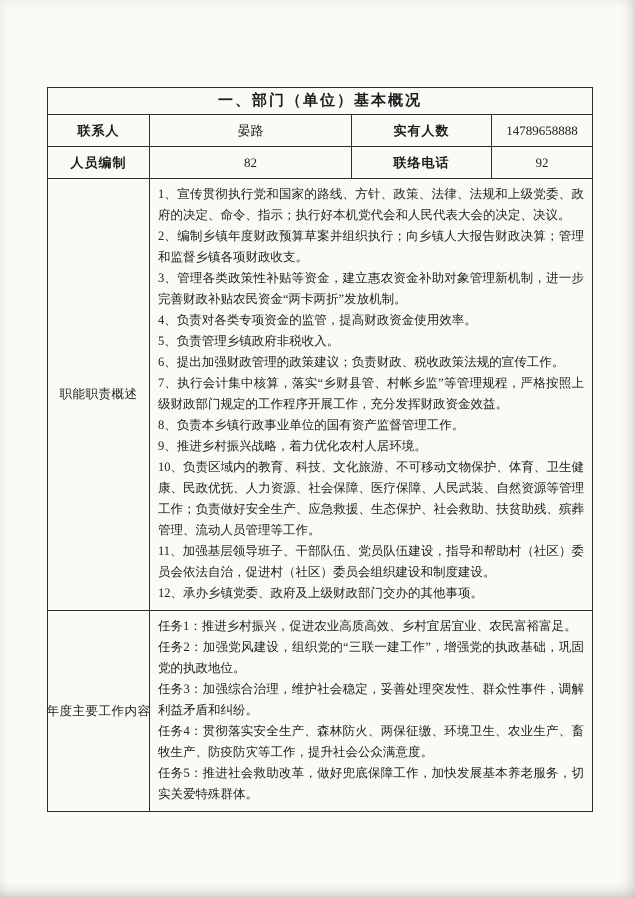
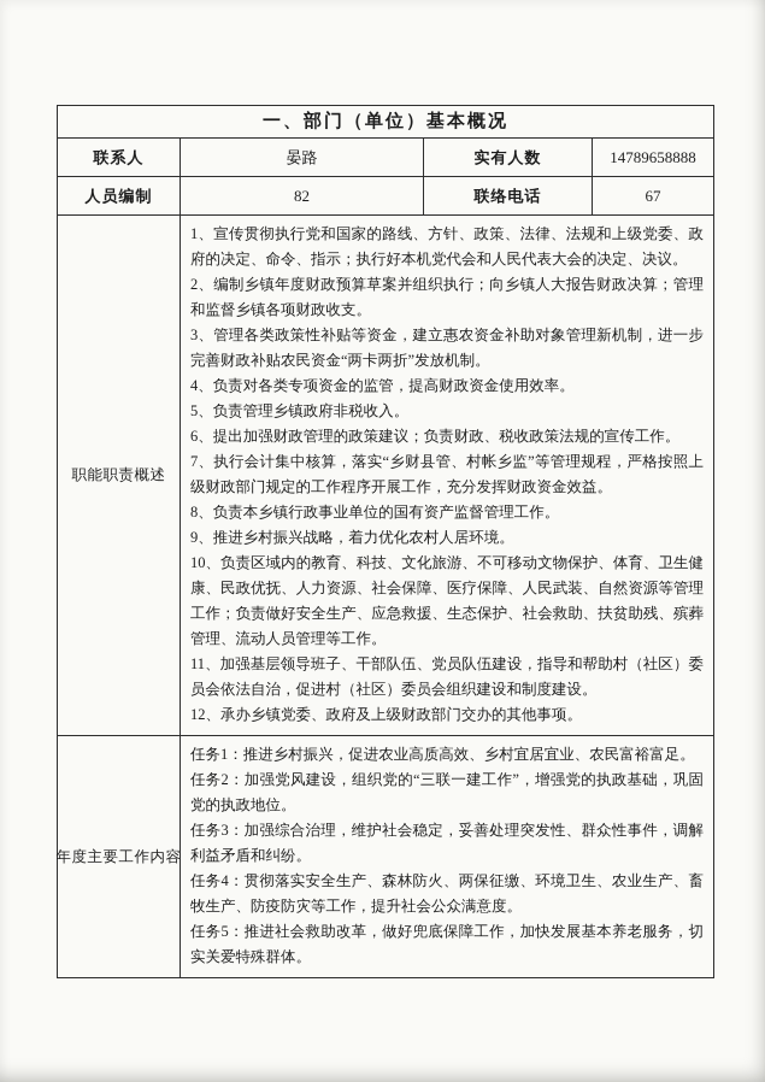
  一、部门（单位）基本概况
  联系人
  晏路
  实有人数
  14789658888
  人员编制
  82
  联络电话
- 92
+ 67
  职能职责概述
  1、宣传贯彻执行党和国家的路线、方针、政策、法律、法规和上级党委、政府的决定、命令、指示；执行好本机党代会和人民代表大会的决定、决议。
  2、编制乡镇年度财政预算草案并组织执行；向乡镇人大报告财政决算；管理和监督乡镇各项财政收支。
  3、管理各类政策性补贴等资金，建立惠农资金补助对象管理新机制，进一步完善财政补贴农民资金“两卡两折”发放机制。
  4、负责对各类专项资金的监管，提高财政资金使用效率。
  5、负责管理乡镇政府非税收入。
  6、提出加强财政管理的政策建议；负责财政、税收政策法规的宣传工作。
  7、执行会计集中核算，落实“乡财县管、村帐乡监”等管理规程，严格按照上级财政部门规定的工作程序开展工作，充分发挥财政资金效益。
  8、负责本乡镇行政事业单位的国有资产监督管理工作。
  9、推进乡村振兴战略，着力优化农村人居环境。
  10、负责区域内的教育、科技、文化旅游、不可移动文物保护、体育、卫生健康、民政优抚、人力资源、社会保障、医疗保障、人民武装、自然资源等管理工作；负责做好安全生产、应急救援、生态保护、社会救助、扶贫助残、殡葬管理、流动人员管理等工作。
  11、加强基层领导班子、干部队伍、党员队伍建设，指导和帮助村（社区）委员会依法自治，促进村（社区）委员会组织建设和制度建设。
  12、承办乡镇党委、政府及上级财政部门交办的其他事项。
  年度主要工作内容
  任务1：推进乡村振兴，促进农业高质高效、乡村宜居宜业、农民富裕富足。
  任务2：加强党风建设，组织党的“三联一建工作”，增强党的执政基础，巩固党的执政地位。
  任务3：加强综合治理，维护社会稳定，妥善处理突发性、群众性事件，调解利益矛盾和纠纷。
  任务4：贯彻落实安全生产、森林防火、两保征缴、环境卫生、农业生产、畜牧生产、防疫防灾等工作，提升社会公众满意度。
  任务5：推进社会救助改革，做好兜底保障工作，加快发展基本养老服务，切实关爱特殊群体。
